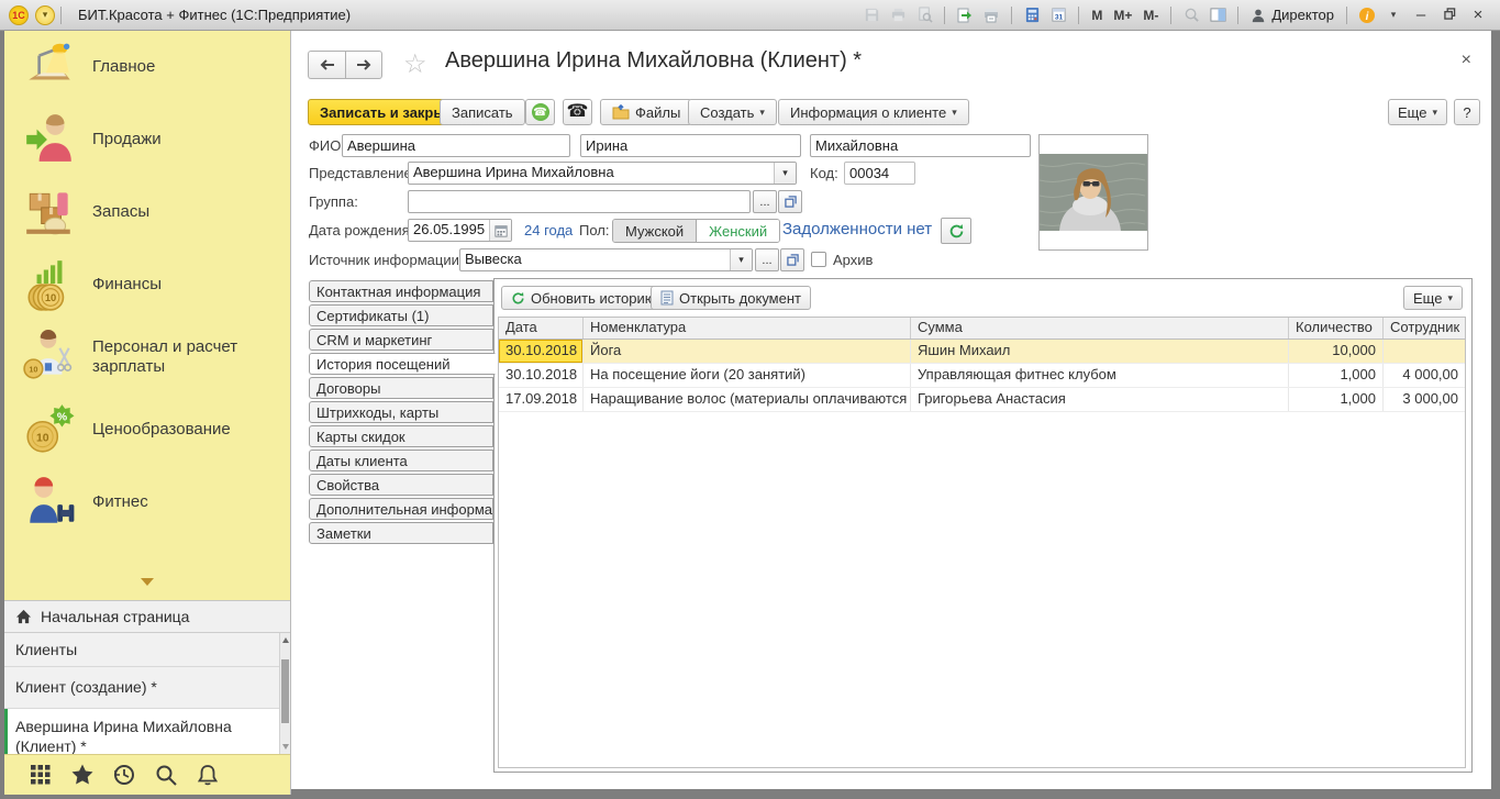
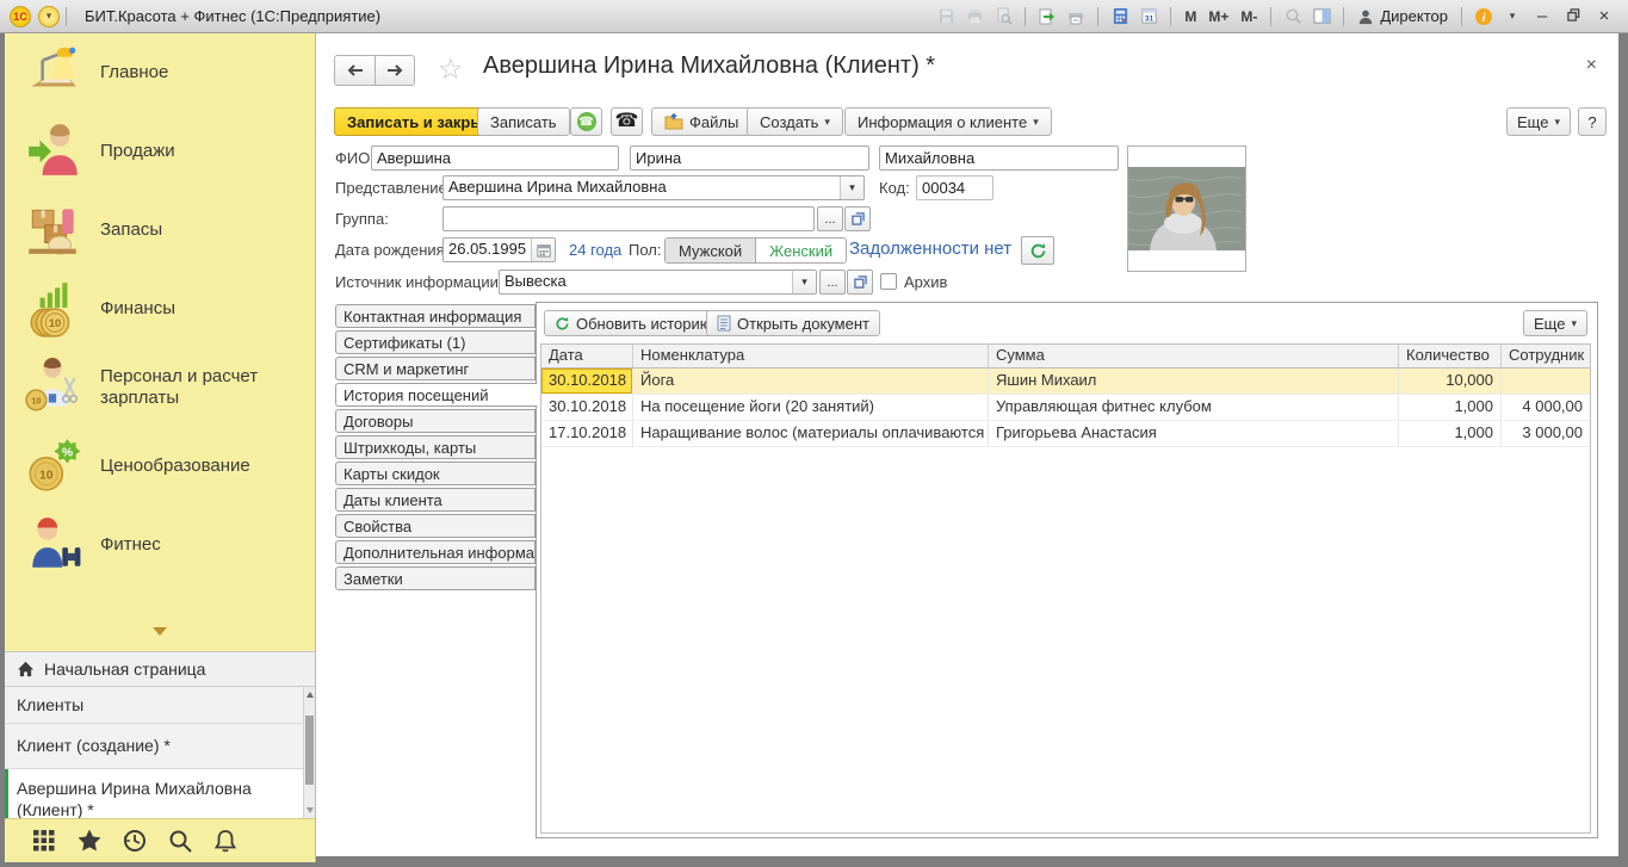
  1С
  ▾
  БИТ.Красота + Фитнес (1С:Предприятие)
  M
  M+
  M-
  Директор
  i
  ▾
  –
  ×
  Главное
  Продажи
  Запасы
  10
  Финансы
  10
  Персонал и расчет зарплаты
  10
  %
  Ценообразование
  Фитнес
  Начальная страница
  Клиенты
  Клиент (создание) *
  Авершина Ирина Михайловна (Клиент) *
  ×
  ☆
  Авершина Ирина Михайловна (Клиент) *
  Записать и закр
  Записать
  ☎
  ☎
  Файлы
  Создать
  ▾
  Информация о клиенте
  ▾
  Еще
  ▾
  ?
  ФИО
  Авершина
  Ирина
  Михайловна
  Представлени
  Авершина Ирина Михайловна
  ▾
  Код:
  00034
  Группа:
  ...
  Дата рождения
  26.05.1995
  24 года
  Пол:
  Мужской
  Женский
  Задолженности нет
  Источник информации
  Вывеска
  ▾
  ...
  Архив
  Контактная информация
  Сертификаты (1)
  CRM и маркетинг
  История посещений
  Договоры
  Штрихкоды, карты
  Карты скидок
  Даты клиента
  Свойства
  Дополнительная информа
  Заметки
  Обновить истори
  Открыть документ
  Еще
  ▾
  Дата
  Номенклатура
  Сумма
  Количество
  Сотрудник
  30.10.2018
  Йога
  Яшин Михаил
  10,000
  30.10.2018
  На посещение йоги (20 занятий)
  Управляющая фитнес клубом
  1,000
  4 000,00
- 17.09.2018
+ 17.10.2018
  Наращивание волос (материалы оплачиваются
  Григорьева Анастасия
  1,000
  3 000,00
